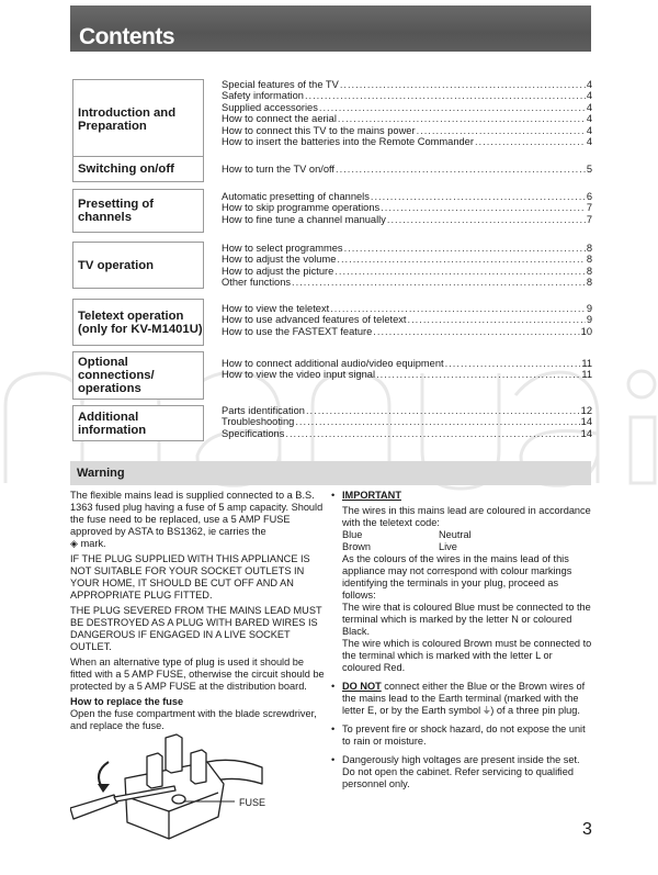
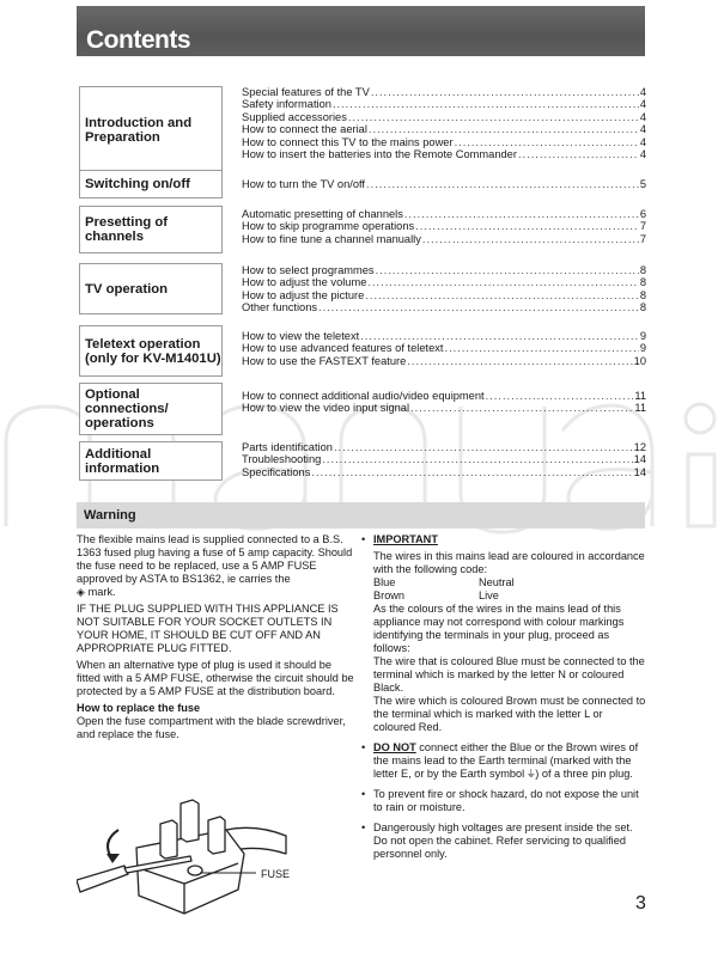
  Contents
  Introduction and Preparation
  Special features of the TV
  4
  Safety information
  4
  Supplied accessories
  4
  How to connect the aerial
  4
  How to connect this TV to the mains power
  4
  How to insert the batteries into the Remote Commander
  4
  Switching on/off
  How to turn the TV on/off
  5
  Presetting of channels
  Automatic presetting of channels
  6
  How to skip programme operations
  7
  How to fine tune a channel manually
  7
  TV operation
  How to select programmes
  8
  How to adjust the volume
  8
  How to adjust the picture
  8
  Other functions
  8
  Teletext operation (only for KV-M1401U)
  How to view the teletext
  9
  How to use advanced features of teletext
  9
  How to use the FASTEXT feature
  10
  Optional connections/ operations
  How to connect additional audio/video equipment
  11
  How to view the video input signal
  11
  Additional information
  Parts identification
  12
  Troubleshooting
  14
  Specifications
  14
  Warning
  The flexible mains lead is supplied connected to a B.S. 1363 fused plug having a fuse of 5 amp capacity. Should the fuse need to be replaced, use a 5 AMP FUSE approved by ASTA to BS1362, ie carries the
  ◈ mark.
  IF THE PLUG SUPPLIED WITH THIS APPLIANCE IS NOT SUITABLE FOR YOUR SOCKET OUTLETS IN YOUR HOME, IT SHOULD BE CUT OFF AND AN APPROPRIATE PLUG FITTED.
- THE PLUG SEVERED FROM THE MAINS LEAD MUST BE DESTROYED AS A PLUG WITH BARED WIRES IS DANGEROUS IF ENGAGED IN A LIVE SOCKET OUTLET.
  When an alternative type of plug is used it should be fitted with a 5 AMP FUSE, otherwise the circuit should be protected by a 5 AMP FUSE at the distribution board.
  How to replace the fuse
  Open the fuse compartment with the blade screwdriver, and replace the fuse.
  FUSE
  •
  IMPORTANT
- The wires in this mains lead are coloured in accordance with the teletext code:
+ The wires in this mains lead are coloured in accordance with the following code:
  Blue
  Neutral
  Brown
  Live
  As the colours of the wires in the mains lead of this appliance may not correspond with colour markings identifying the terminals in your plug, proceed as follows:
  The wire that is coloured Blue must be connected to the terminal which is marked by the letter N or coloured Black.
  The wire which is coloured Brown must be connected to the terminal which is marked with the letter L or coloured Red.
  •
  DO NOT connect either the Blue or the Brown wires of the mains lead to the Earth terminal (marked with the letter E, or by the Earth symbol ⏚) of a three pin plug.
  •
  To prevent fire or shock hazard, do not expose the unit to rain or moisture.
  •
  Dangerously high voltages are present inside the set. Do not open the cabinet. Refer servicing to qualified personnel only.
  3
